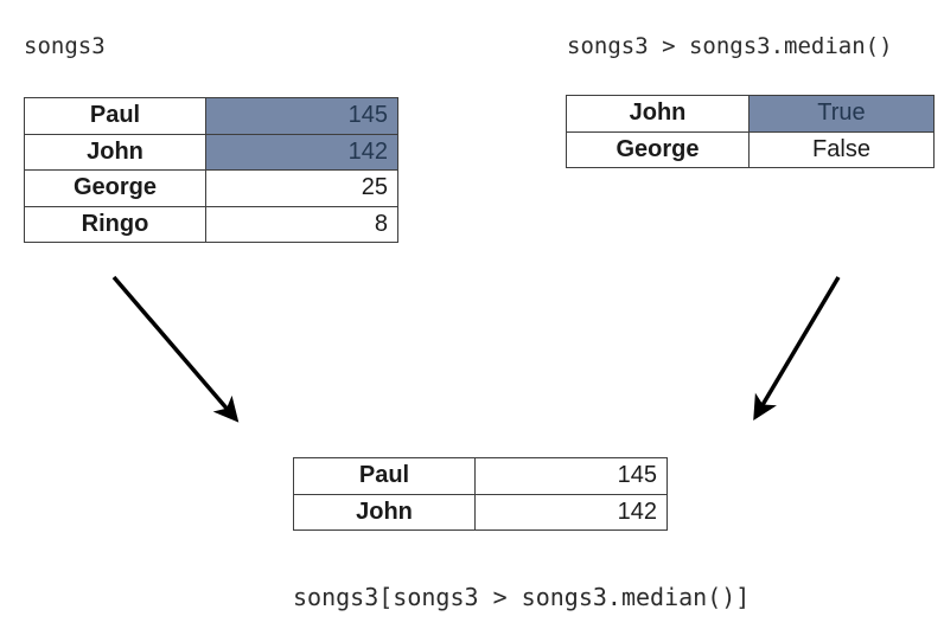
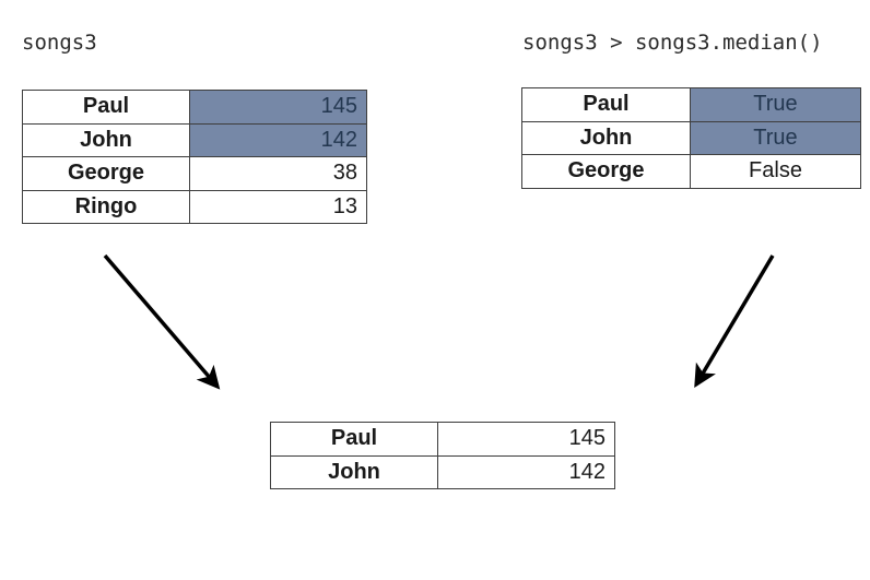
  songs3
  songs3 > songs3.median()
  Paul	145
  John	142
- George	25
+ George	38
- Ringo	8
+ Ringo	13
+ Paul	True
  John	True
  George	False
  Paul	145
  John	142
- songs3[songs3 > songs3.median()]
